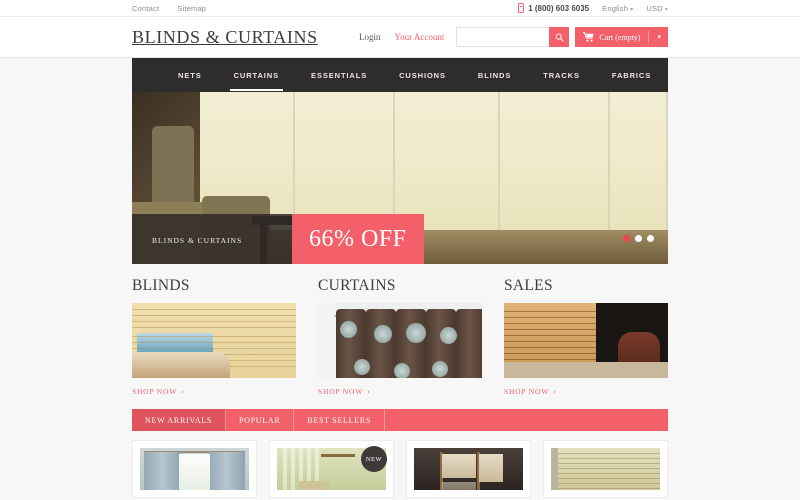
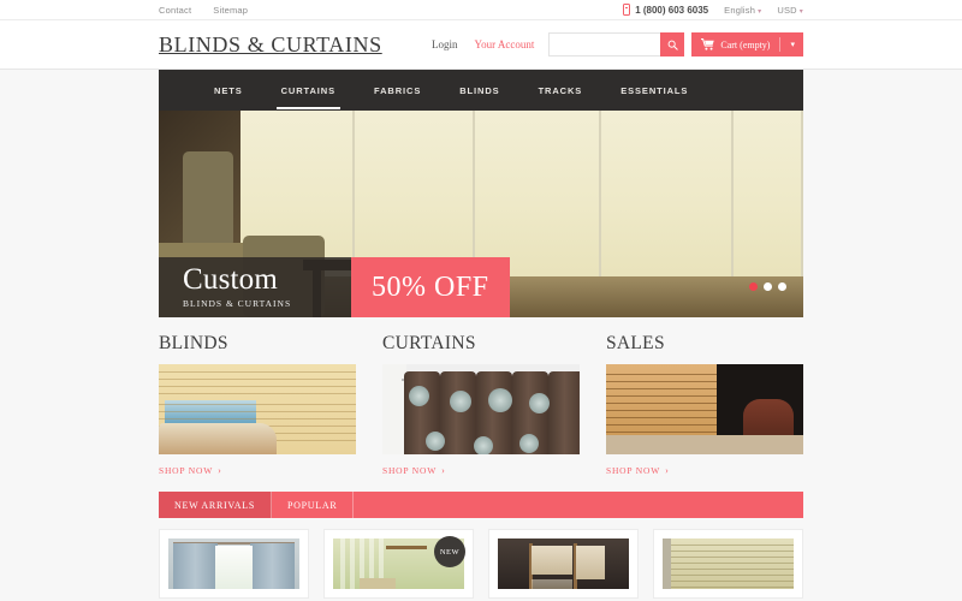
  Contact
  Sitemap
  1 (800) 603 6035
  English
  USD
  BLINDS & CURTAINS
  Login
  Your Account
  Cart (empty)
  NETS
  CURTAINS
- ESSENTIALS
+ FABRICS
- CUSHIONS
  BLINDS
  TRACKS
- FABRICS
+ ESSENTIALS
+ Custom
  BLINDS & CURTAINS
- 66% OFF
+ 50% OFF
  BLINDS
  SHOP NOW ›
  CURTAINS
  SHOP NOW ›
  SALES
  SHOP NOW ›
  NEW ARRIVALS
  POPULAR
- BEST SELLERS
